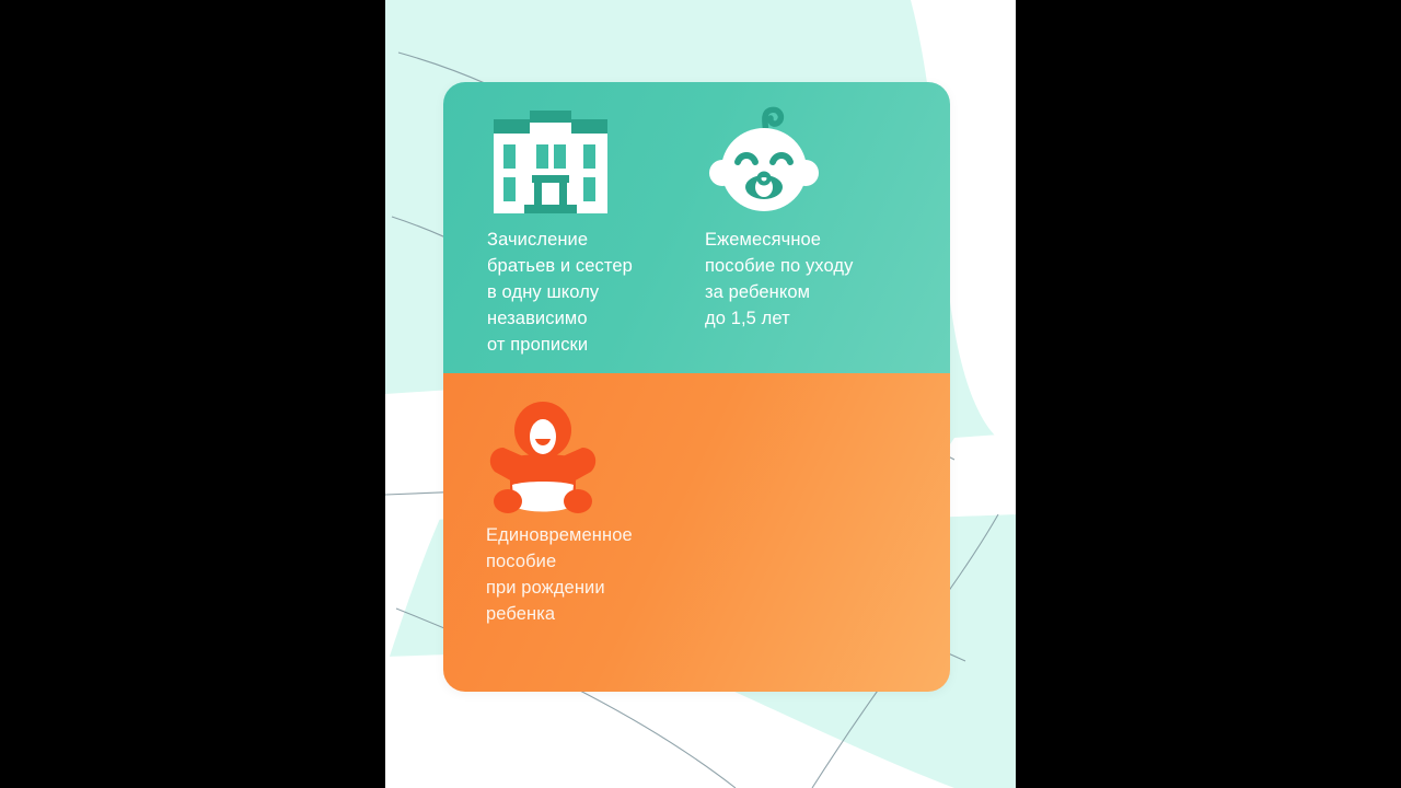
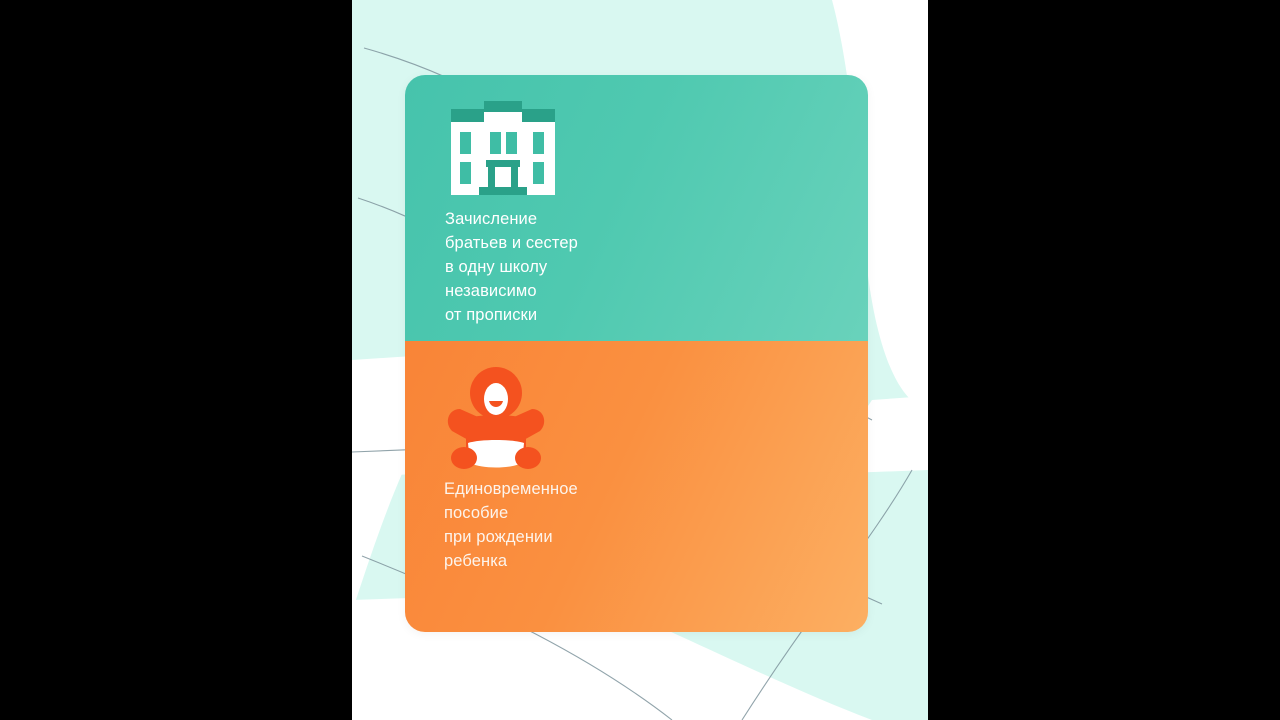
  Зачисление
  братьев и сестер
  в одну школу
  независимо
  от прописки
- Ежемесячное
- пособие по уходу
- за ребенком
- до 1,5 лет
  Единовременное
  пособие
  при рождении
  ребенка
